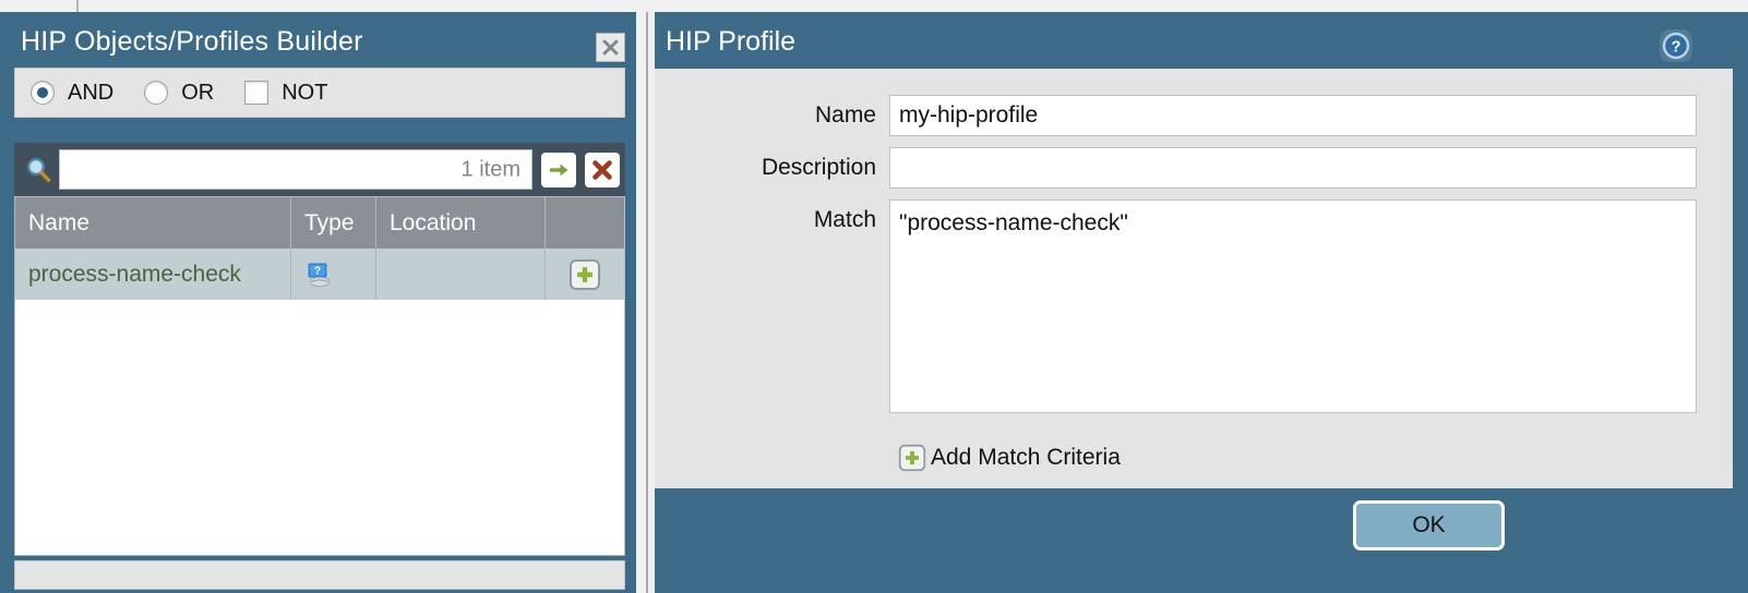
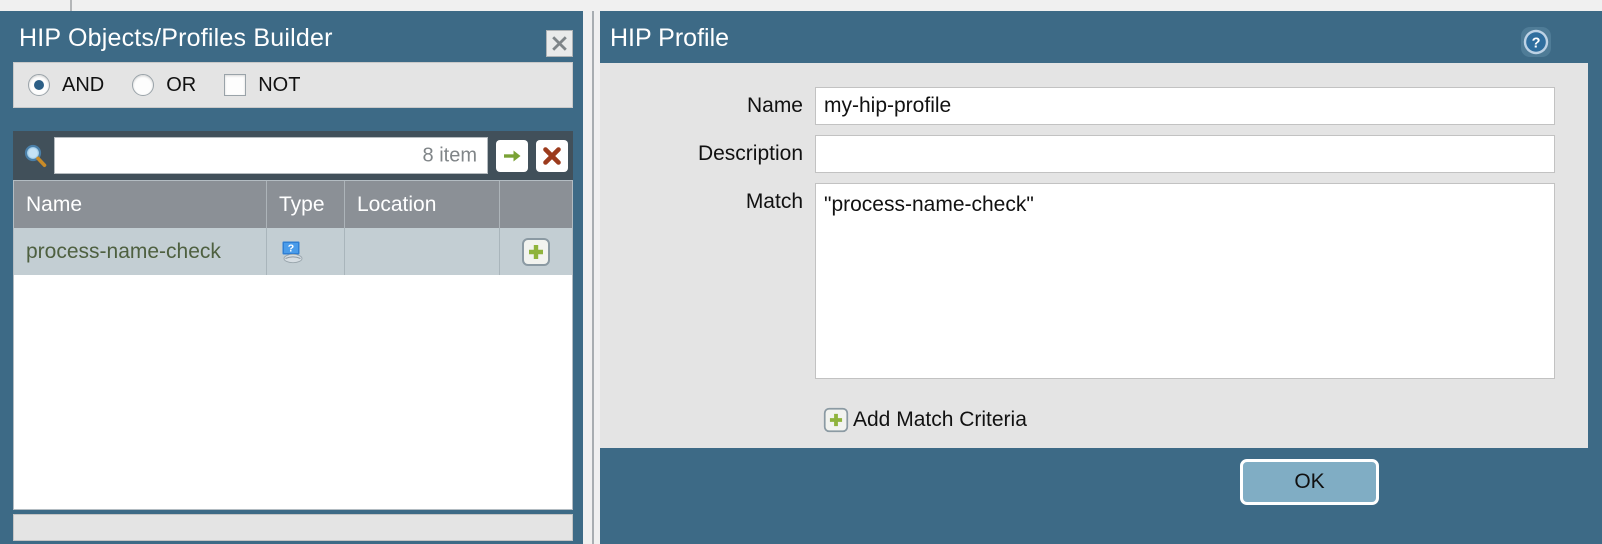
  HIP Objects/Profiles Builder
  AND
  OR
  NOT
- 1 item
+ 8 item
  Name
  Type
  Location
  process-name-check
  ?
  HIP Profile
  ?
  Name
  my-hip-profile
  Description
  Match
  "process-name-check"
  Add Match Criteria
  OK
